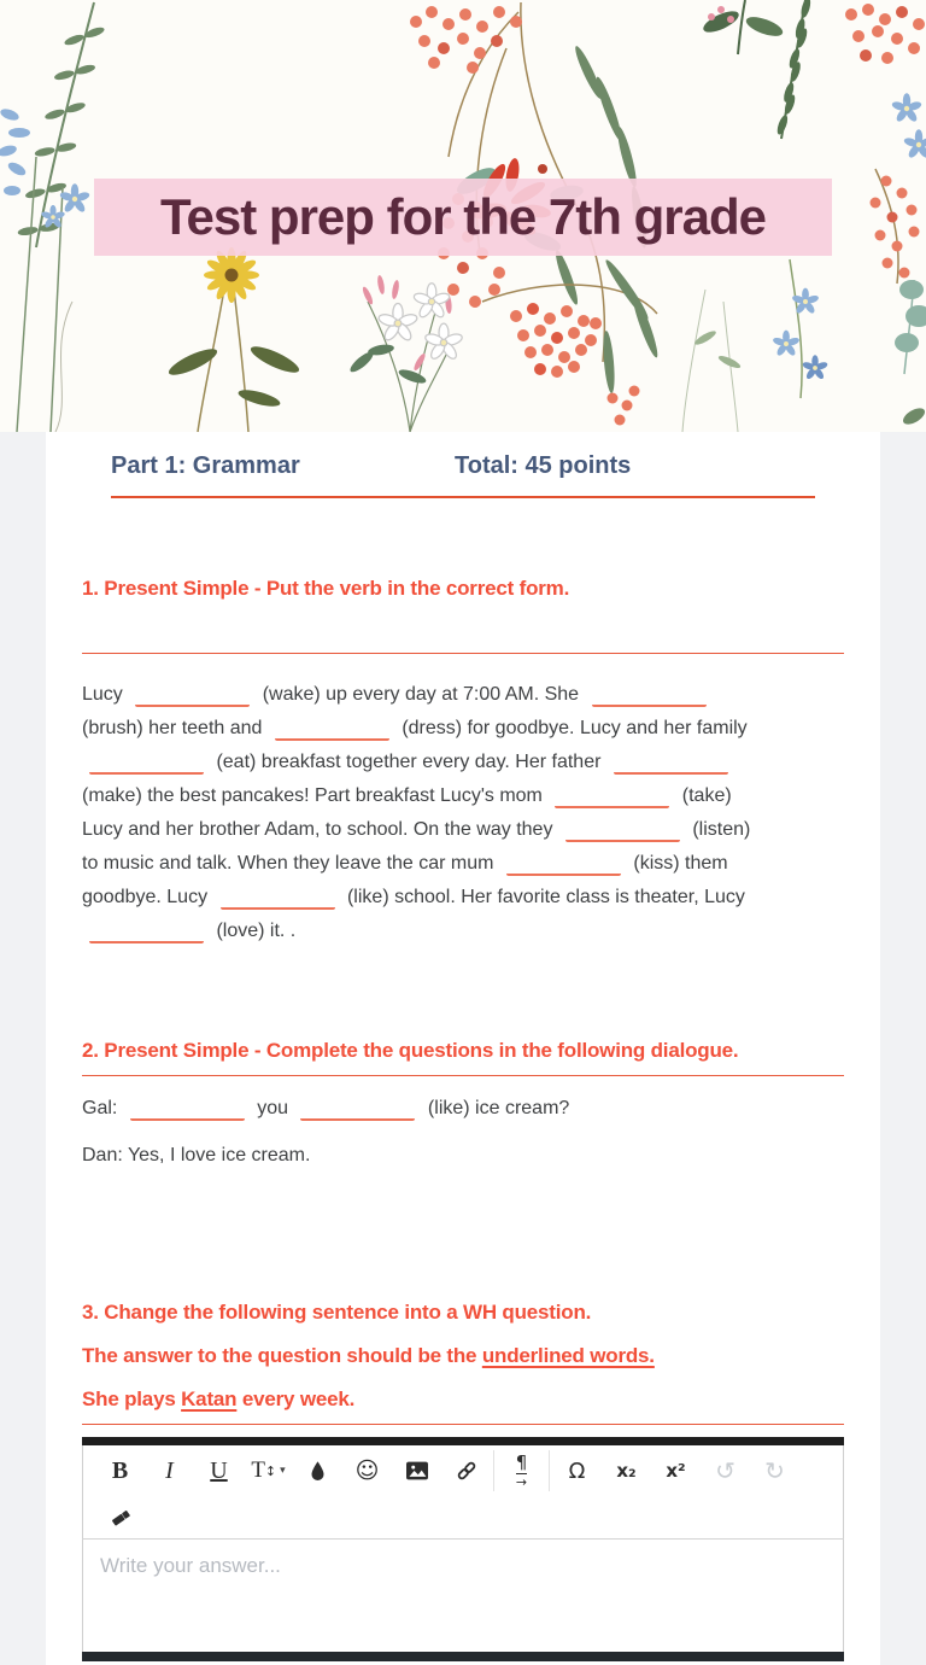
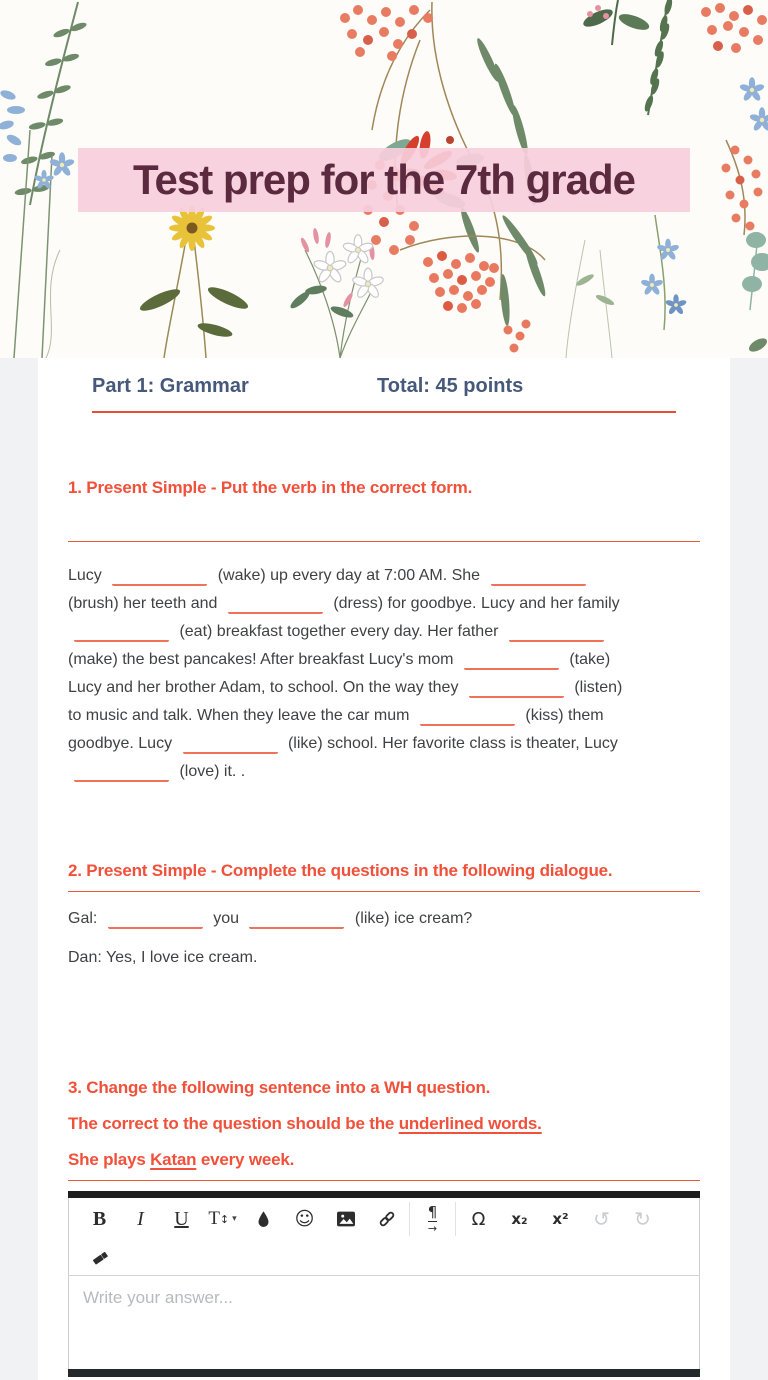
  Test prep for the 7th grade
  Part 1: Grammar
  Total: 45 points
  1. Present Simple - Put the verb in the correct form.
  Lucy (wake) up every day at 7:00 AM. She
  (brush) her teeth and (dress) for goodbye. Lucy and her family
  (eat) breakfast together every day. Her father
- (make) the best pancakes! Part breakfast Lucy's mom (take)
+ (make) the best pancakes! After breakfast Lucy's mom (take)
  Lucy and her brother Adam, to school. On the way they (listen)
  to music and talk. When they leave the car mum (kiss) them
  goodbye. Lucy (like) school. Her favorite class is theater, Lucy
  (love) it. .
  2. Present Simple - Complete the questions in the following dialogue.
  Gal: you (like) ice cream?
  Dan: Yes, I love ice cream.
  3. Change the following sentence into a WH question.
- The answer to the question should be the underlined words.
+ The correct to the question should be the underlined words.
  She plays Katan every week.
  B
  I
  U
  T
  ↕
  ▾
  ☺
  ¶
  →
  Ω
  x₂
  x²
  ↺
  ↻
  Write your answer...
